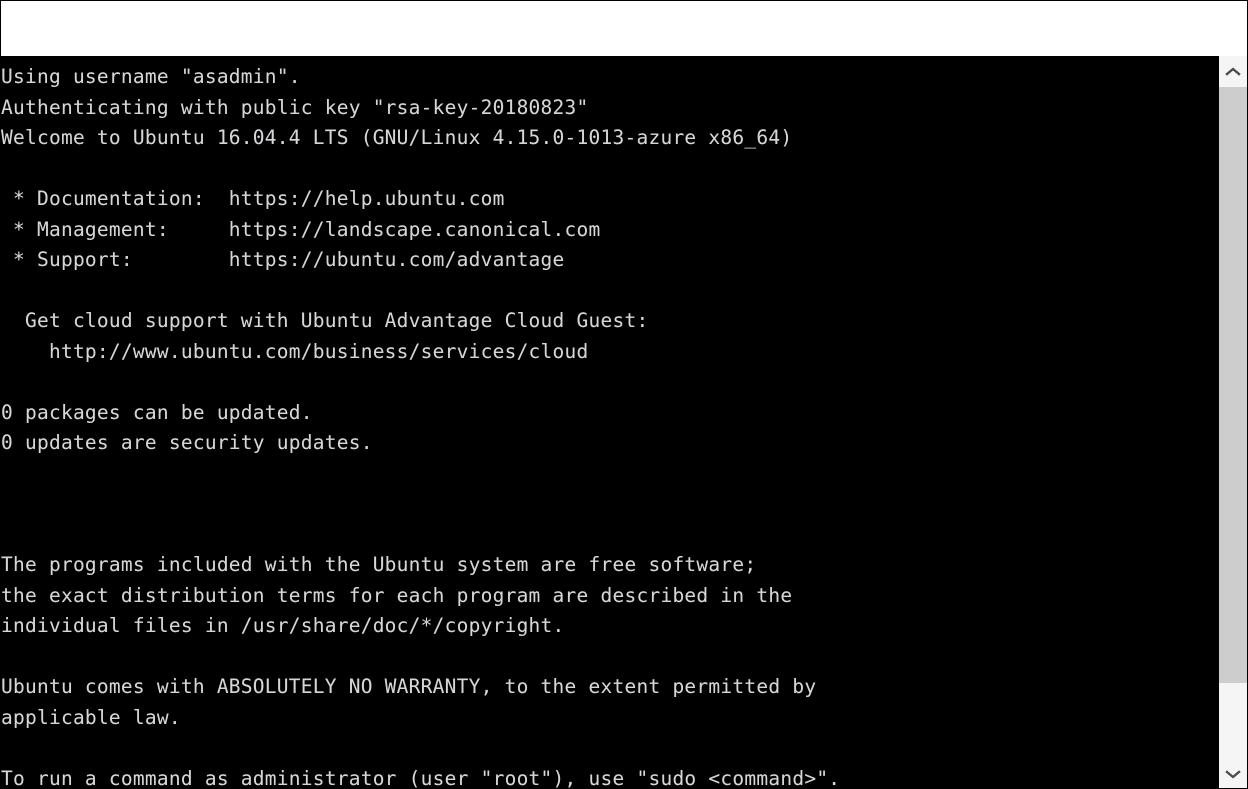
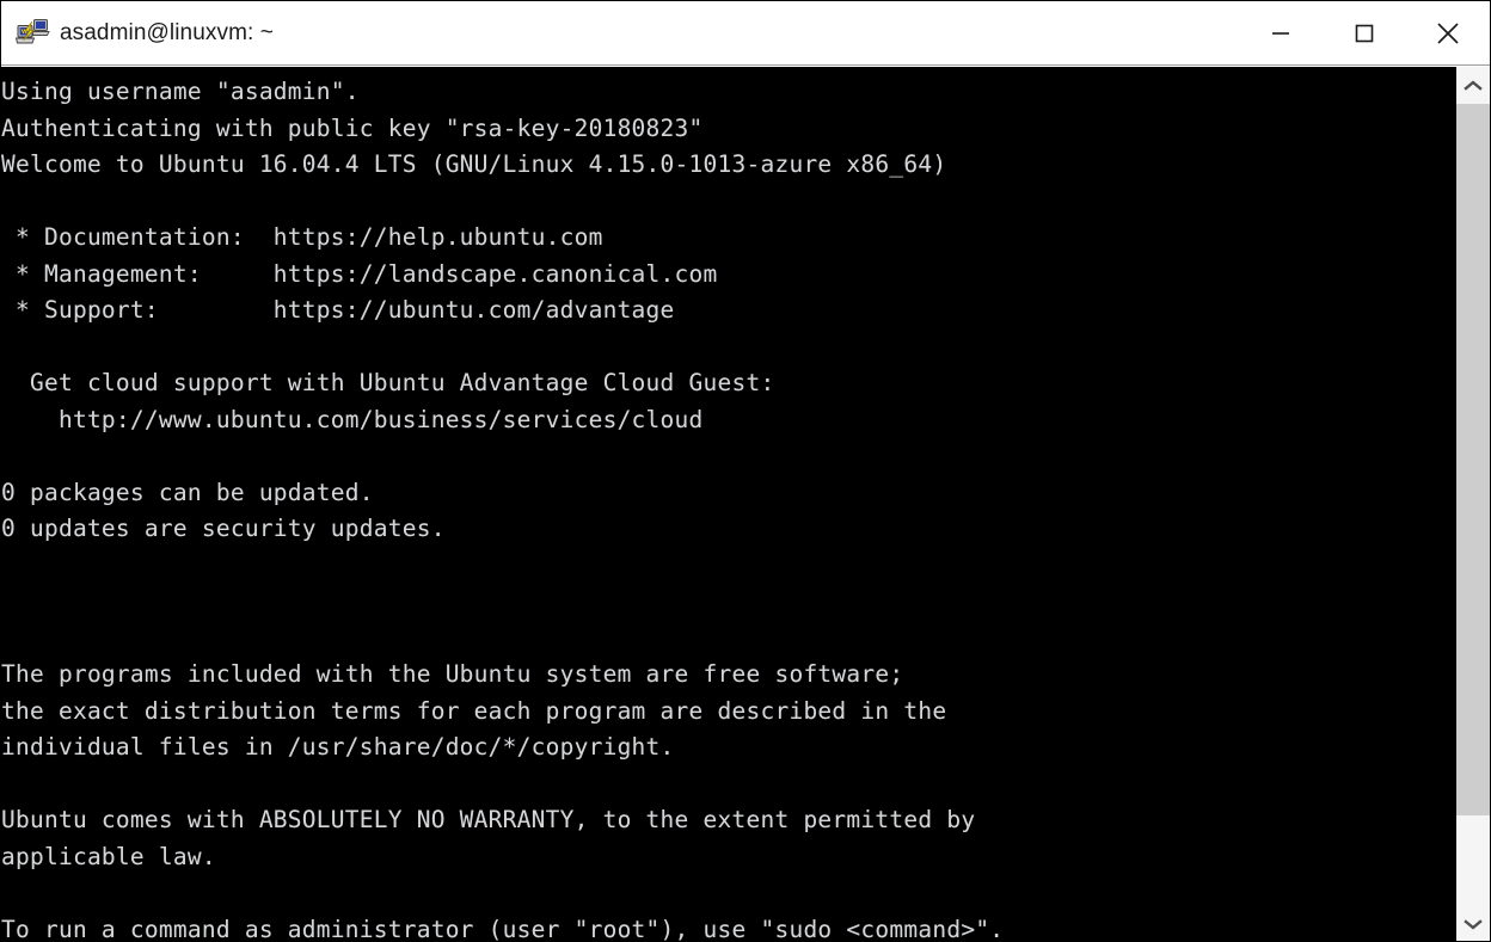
+ asadmin@linuxvm: ~
  Using username "asadmin".
  Authenticating with public key "rsa-key-20180823"
  Welcome to Ubuntu 16.04.4 LTS (GNU/Linux 4.15.0-1013-azure x86_64)
  * Documentation: https://help.ubuntu.com
  * Management: https://landscape.canonical.com
  * Support: https://ubuntu.com/advantage
  Get cloud support with Ubuntu Advantage Cloud Guest:
  http://www.ubuntu.com/business/services/cloud
  0 packages can be updated.
  0 updates are security updates.
  The programs included with the Ubuntu system are free software;
  the exact distribution terms for each program are described in the
  individual files in /usr/share/doc/*/copyright.
  Ubuntu comes with ABSOLUTELY NO WARRANTY, to the extent permitted by
  applicable law.
  To run a command as administrator (user "root"), use "sudo <command>".
